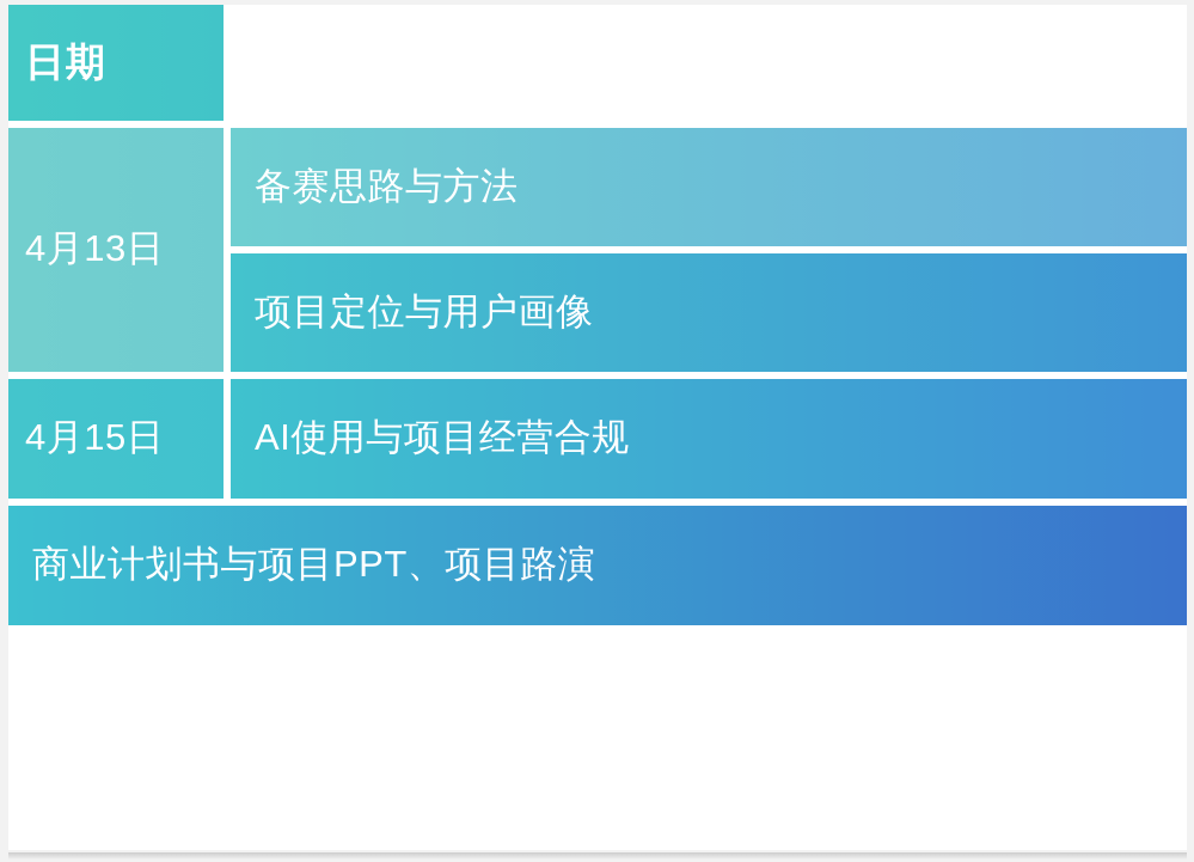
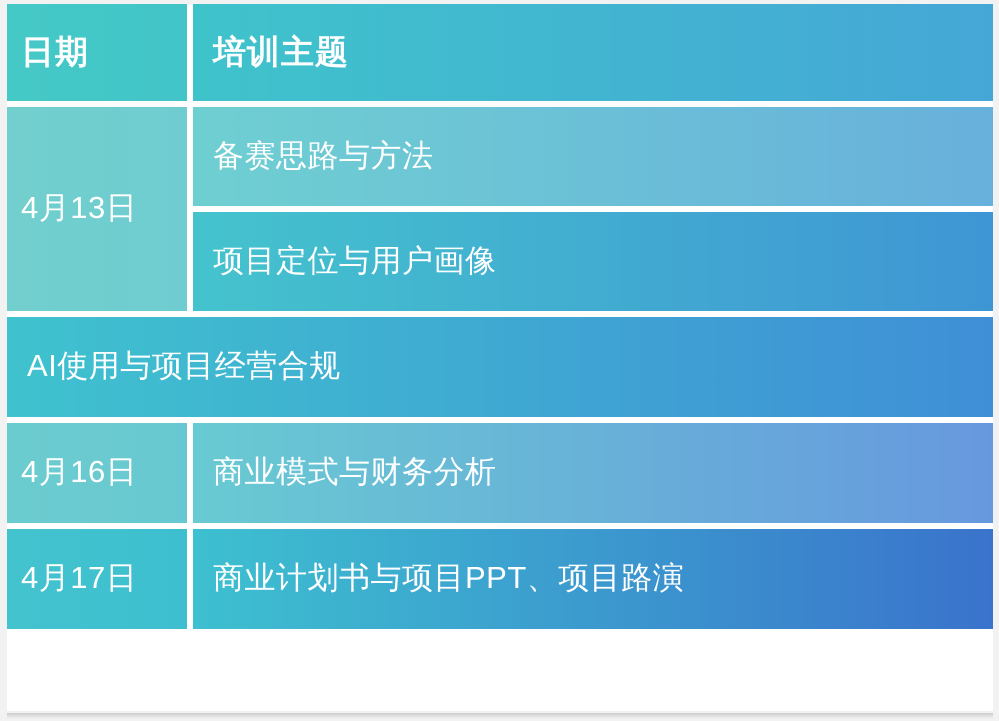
  日期
+ 培训主题
  4月13日
  备赛思路与方法
  项目定位与用户画像
- 4月15日
  AI使用与项目经营合规
+ 4月16日
+ 商业模式与财务分析
+ 4月17日
  商业计划书与项目PPT、项目路演
